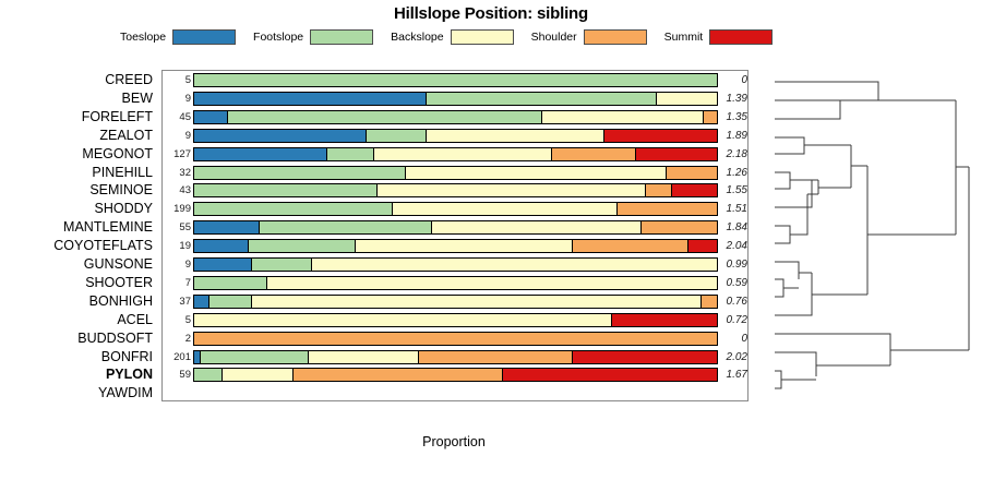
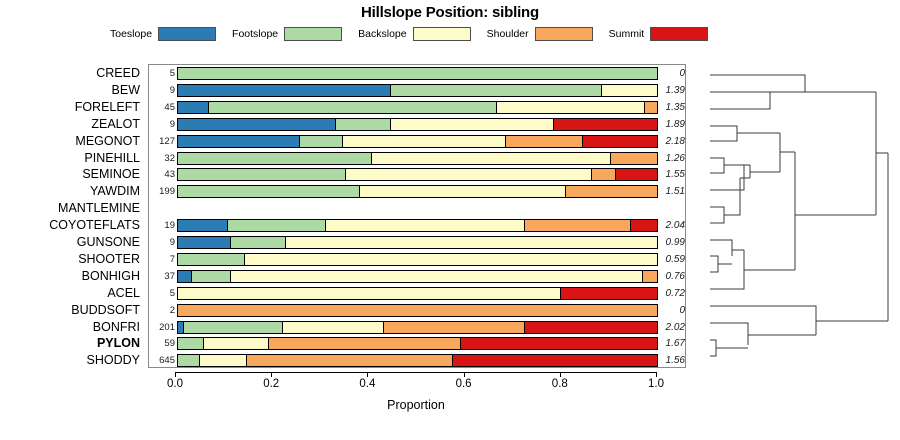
  Hillslope Position: sibling
  Toeslope
  Footslope
  Backslope
  Shoulder
  Summit
  CREED
  BEW
  FORELEFT
  ZEALOT
  MEGONOT
  PINEHILL
  SEMINOE
- SHODDY
+ YAWDIM
  MANTLEMINE
  COYOTEFLATS
  GUNSONE
  SHOOTER
  BONHIGH
  ACEL
  BUDDSOFT
  BONFRI
  PYLON
- YAWDIM
+ SHODDY
  5
  0
  9
  1.39
  45
  1.35
  9
  1.89
  127
  2.18
  32
  1.26
  43
  1.55
  199
  1.51
- 55
- 1.84
  19
  2.04
  9
  0.99
  7
  0.59
  37
  0.76
  5
  0.72
  2
  0
  201
  2.02
  59
  1.67
+ 645
+ 1.56
+ 0.0
+ 0.2
+ 0.4
+ 0.6
+ 0.8
+ 1.0
  Proportion
